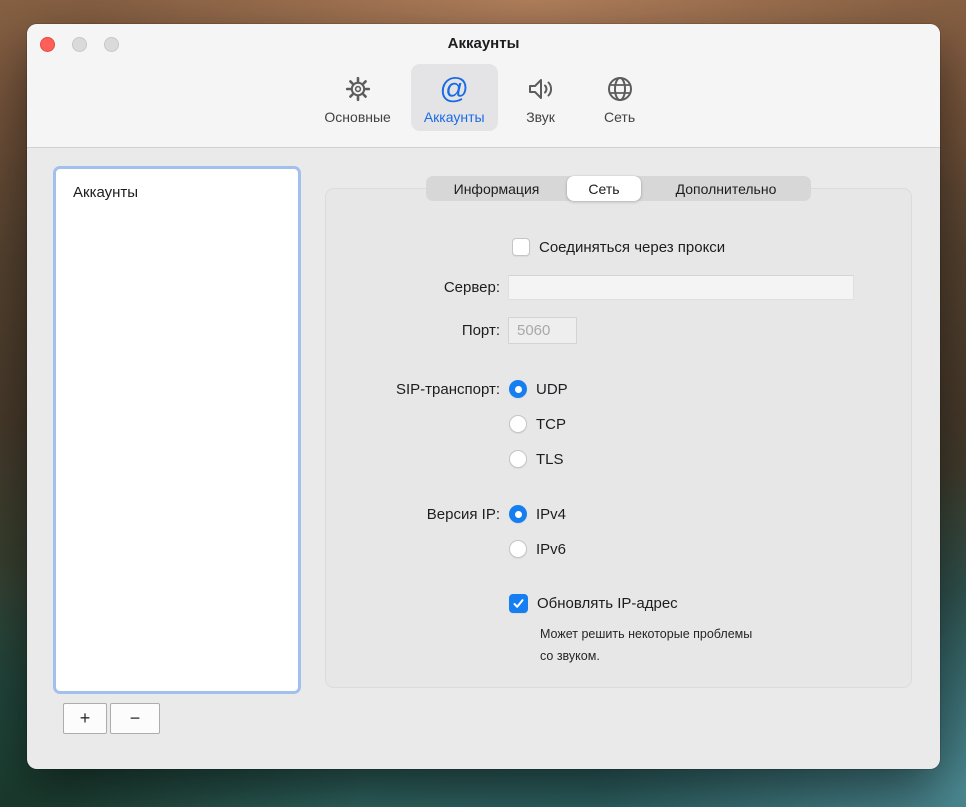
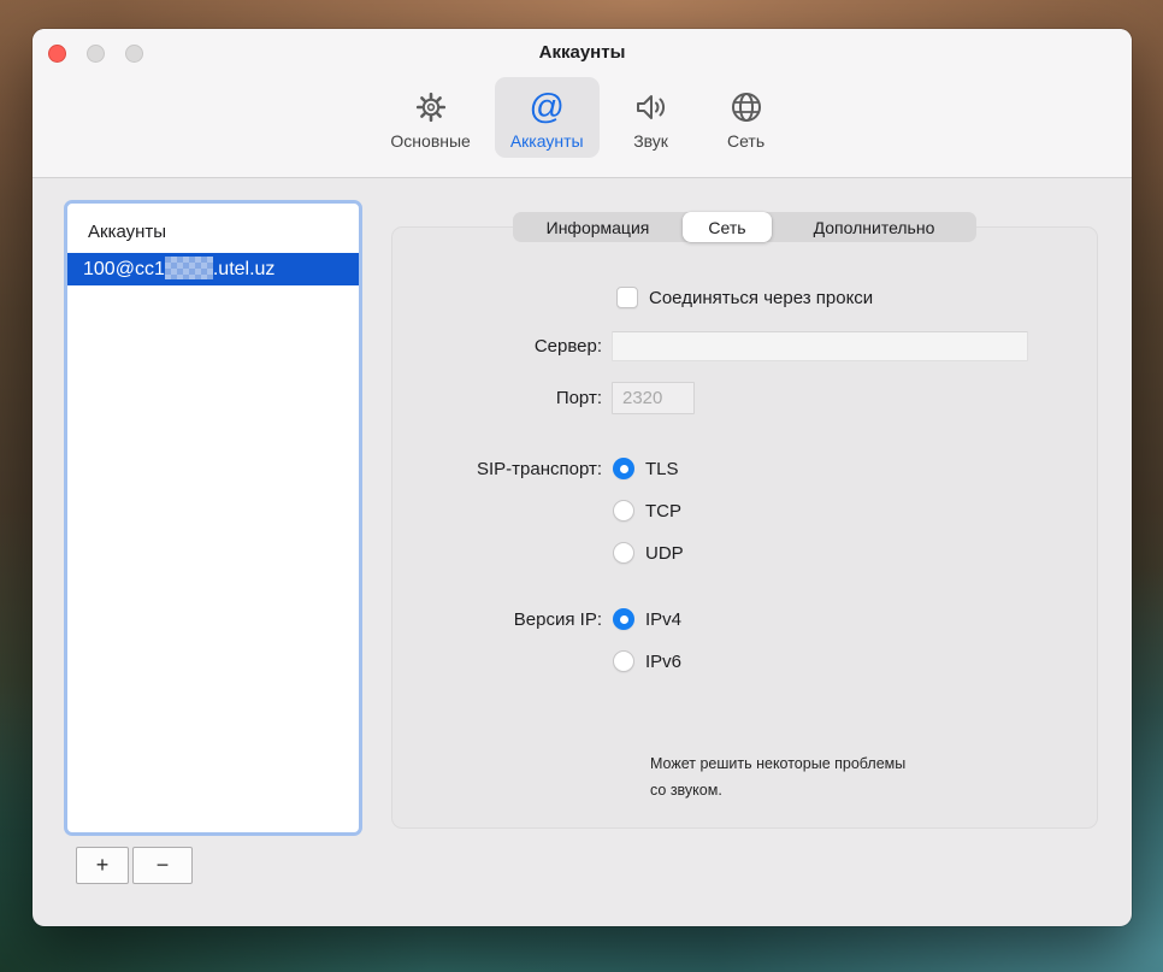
  Аккаунты
  Основные
  @
  Аккаунты
  Звук
  Сеть
  Аккаунты
+ 100@cc1 .utel.uz
  +
  −
  Информация
  Сеть
  Дополнительно
  Соединяться через прокси
  Сервер:
  Порт:
- 5060
+ 2320
  SIP-транспорт:
- UDP
+ TLS
  TCP
- TLS
+ UDP
  Версия IP:
  IPv4
  IPv6
- Обновлять IP-адрес
  Может решить некоторые проблемы
  со звуком.
